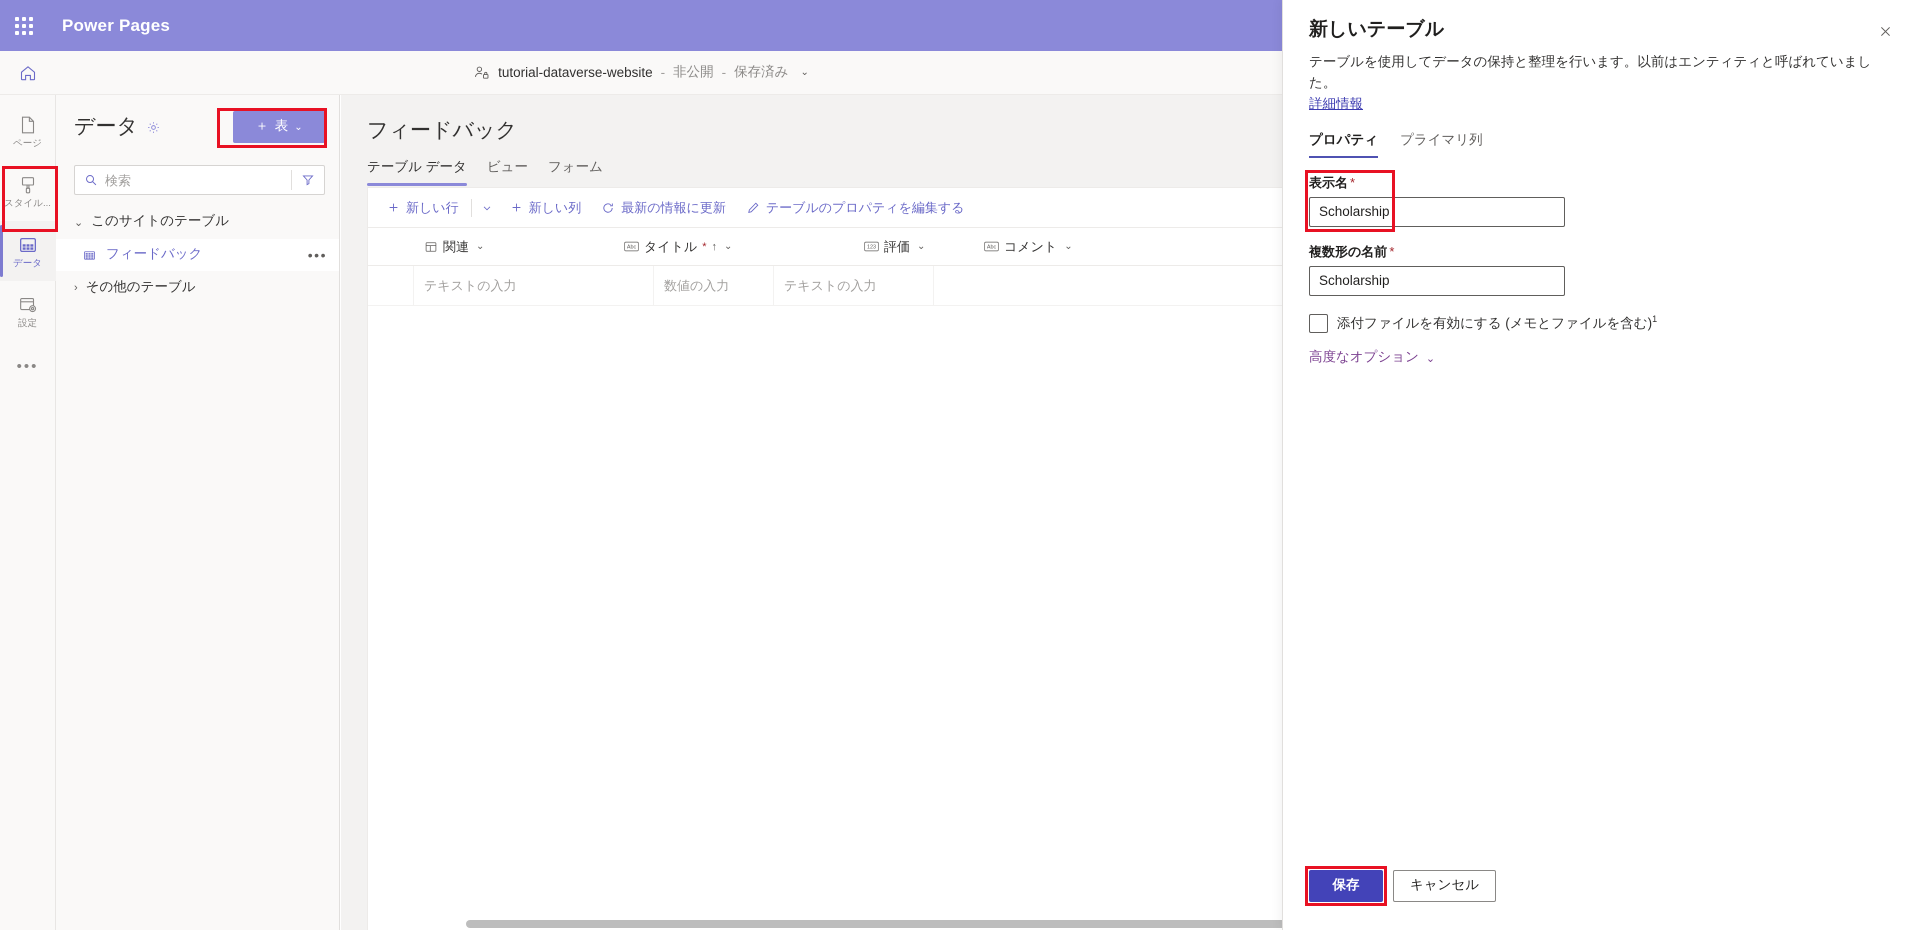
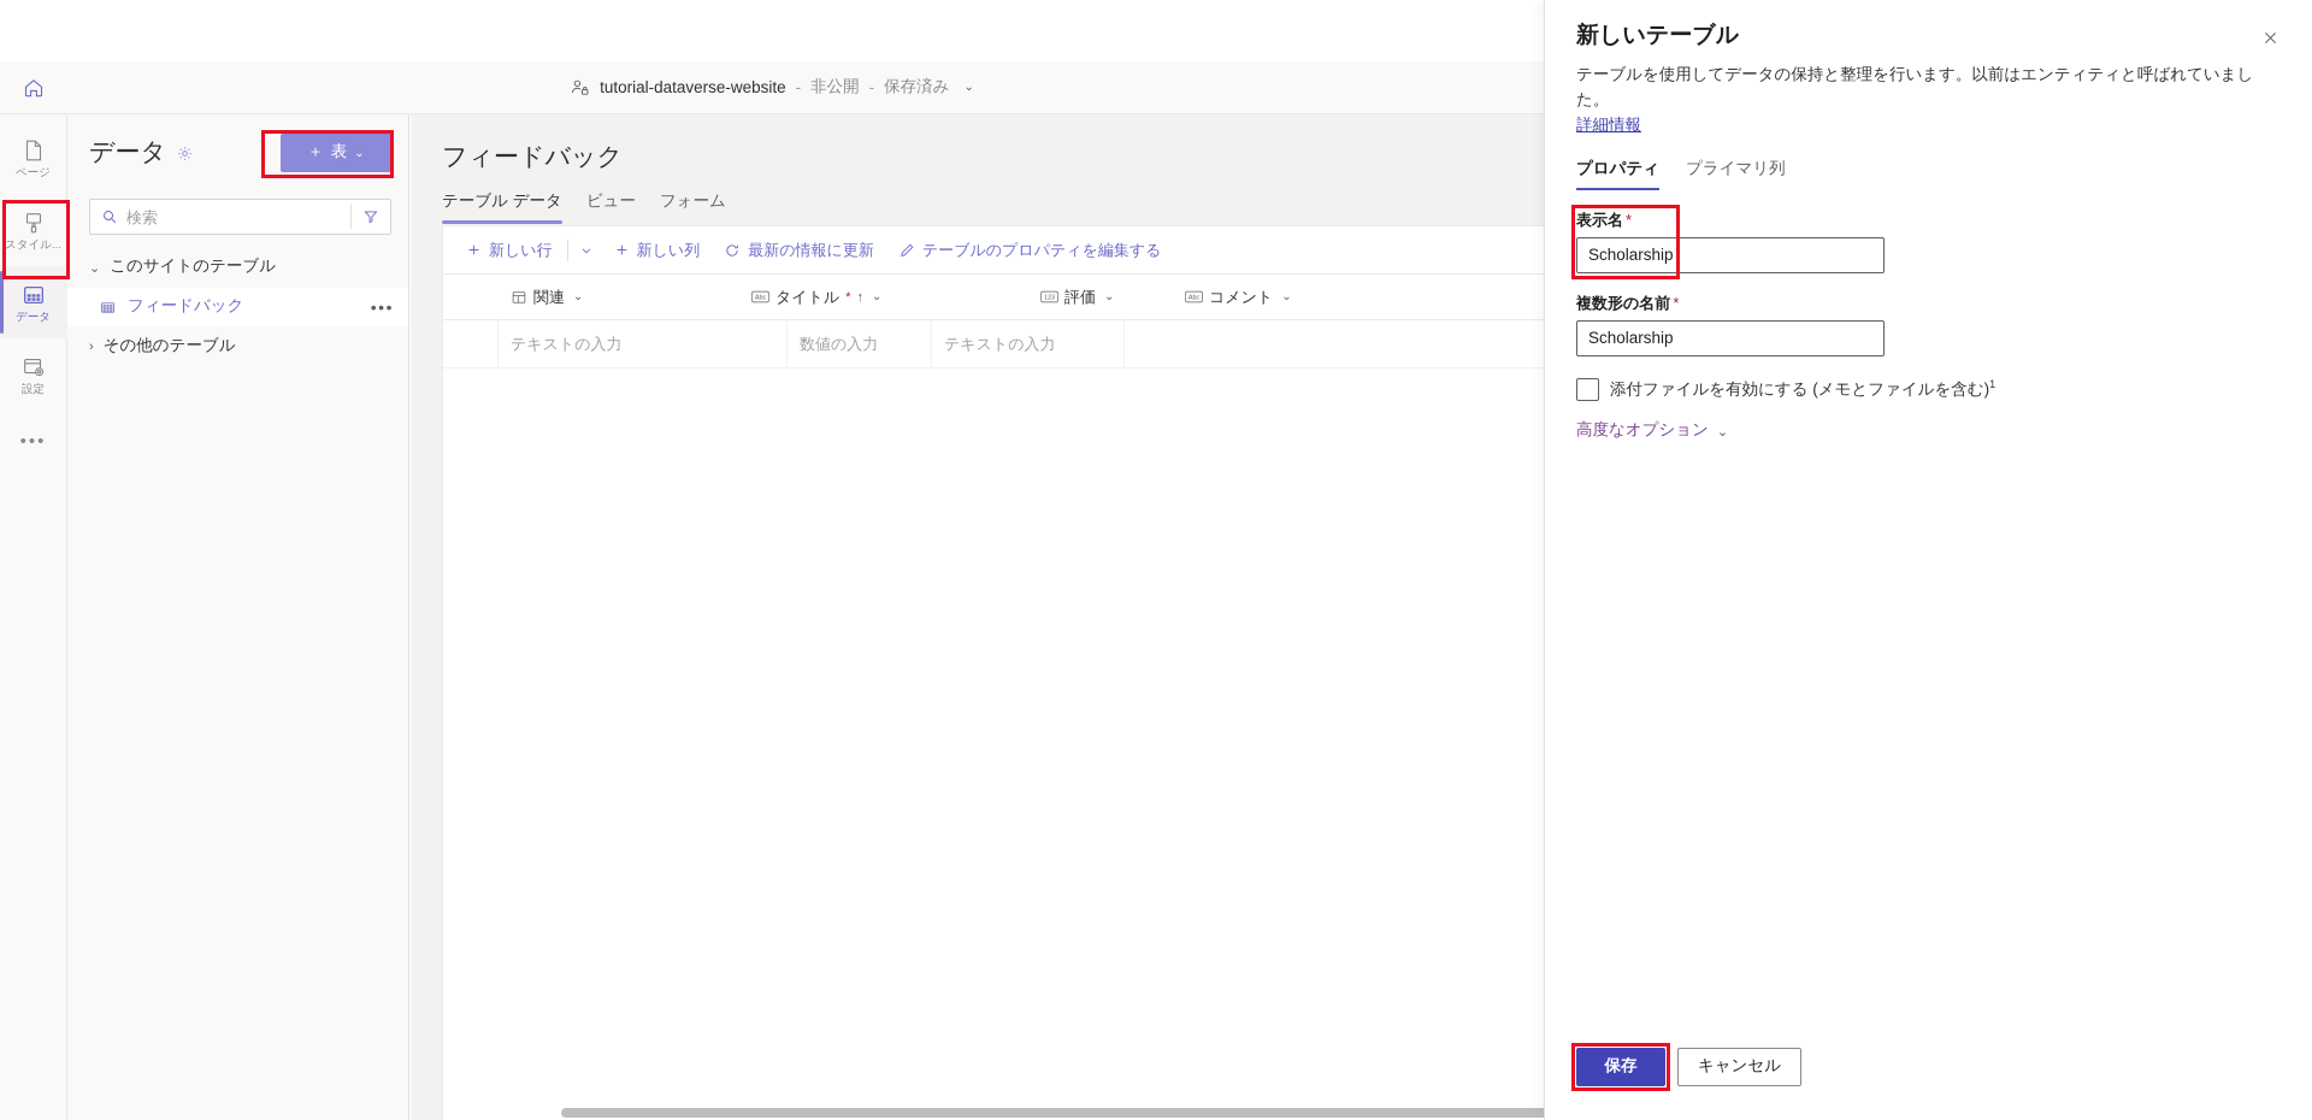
- Power Pages
  tutorial-dataverse-website
  -
  非公開
  -
  保存済み
  ⌄
  ページ
  スタイル...
  データ
  設定
  •••
  データ
  ＋
  表
  ⌄
  検索
  ⌄
  このサイトのテーブル
  フィードバック
  •••
  ›
  その他のテーブル
  フィードバック
  テーブル データ
  ビュー
  フォーム
  新しい行
  新しい列
  最新の情報に更新
  テーブルのプロパティを編集する
  関連
  ⌄
  タイトル
  *
  ↑
  ⌄
  評価
  ⌄
  コメント
  ⌄
  テキストの入力
  数値の入力
  テキストの入力
  新しいテーブル
  テーブルを使用してデータの保持と整理を行います。以前はエンティティと呼ばれていました。
  詳細情報
  プロパティ
  プライマリ列
  表示名 *
  Scholarship
  複数形の名前 *
  Scholarship
  添付ファイルを有効にする (メモとファイルを含む)1
  高度なオプション
  ⌄
  保存
  キャンセル
